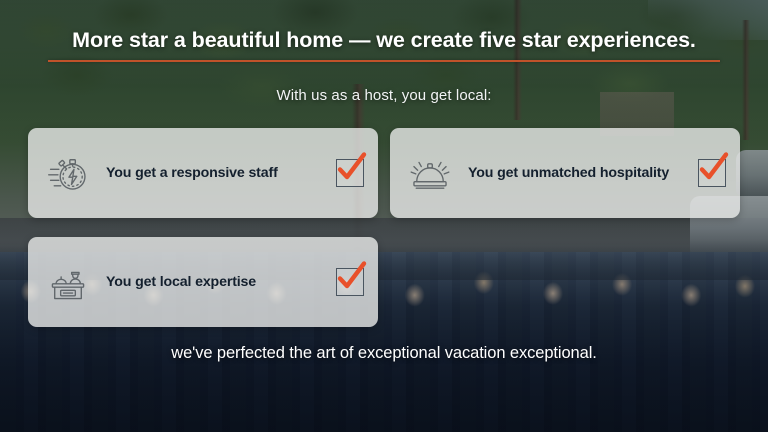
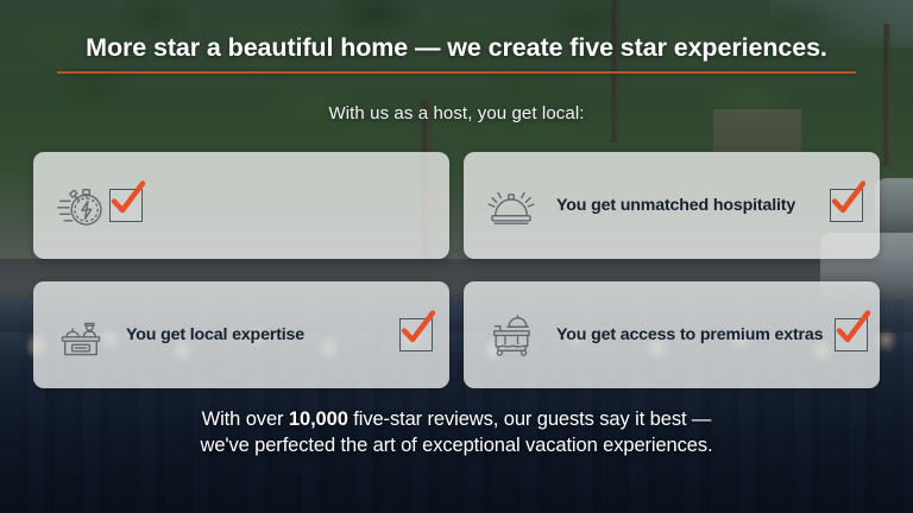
  More star a beautiful home — we create five star experiences.
  With us as a host, you get local:
- You get a responsive staff
  You get unmatched hospitality
  You get local expertise
+ You get access to premium extras
+ With over 10,000 five-star reviews, our guests say it best —
- we've perfected the art of exceptional vacation exceptional.
+ we've perfected the art of exceptional vacation experiences.
